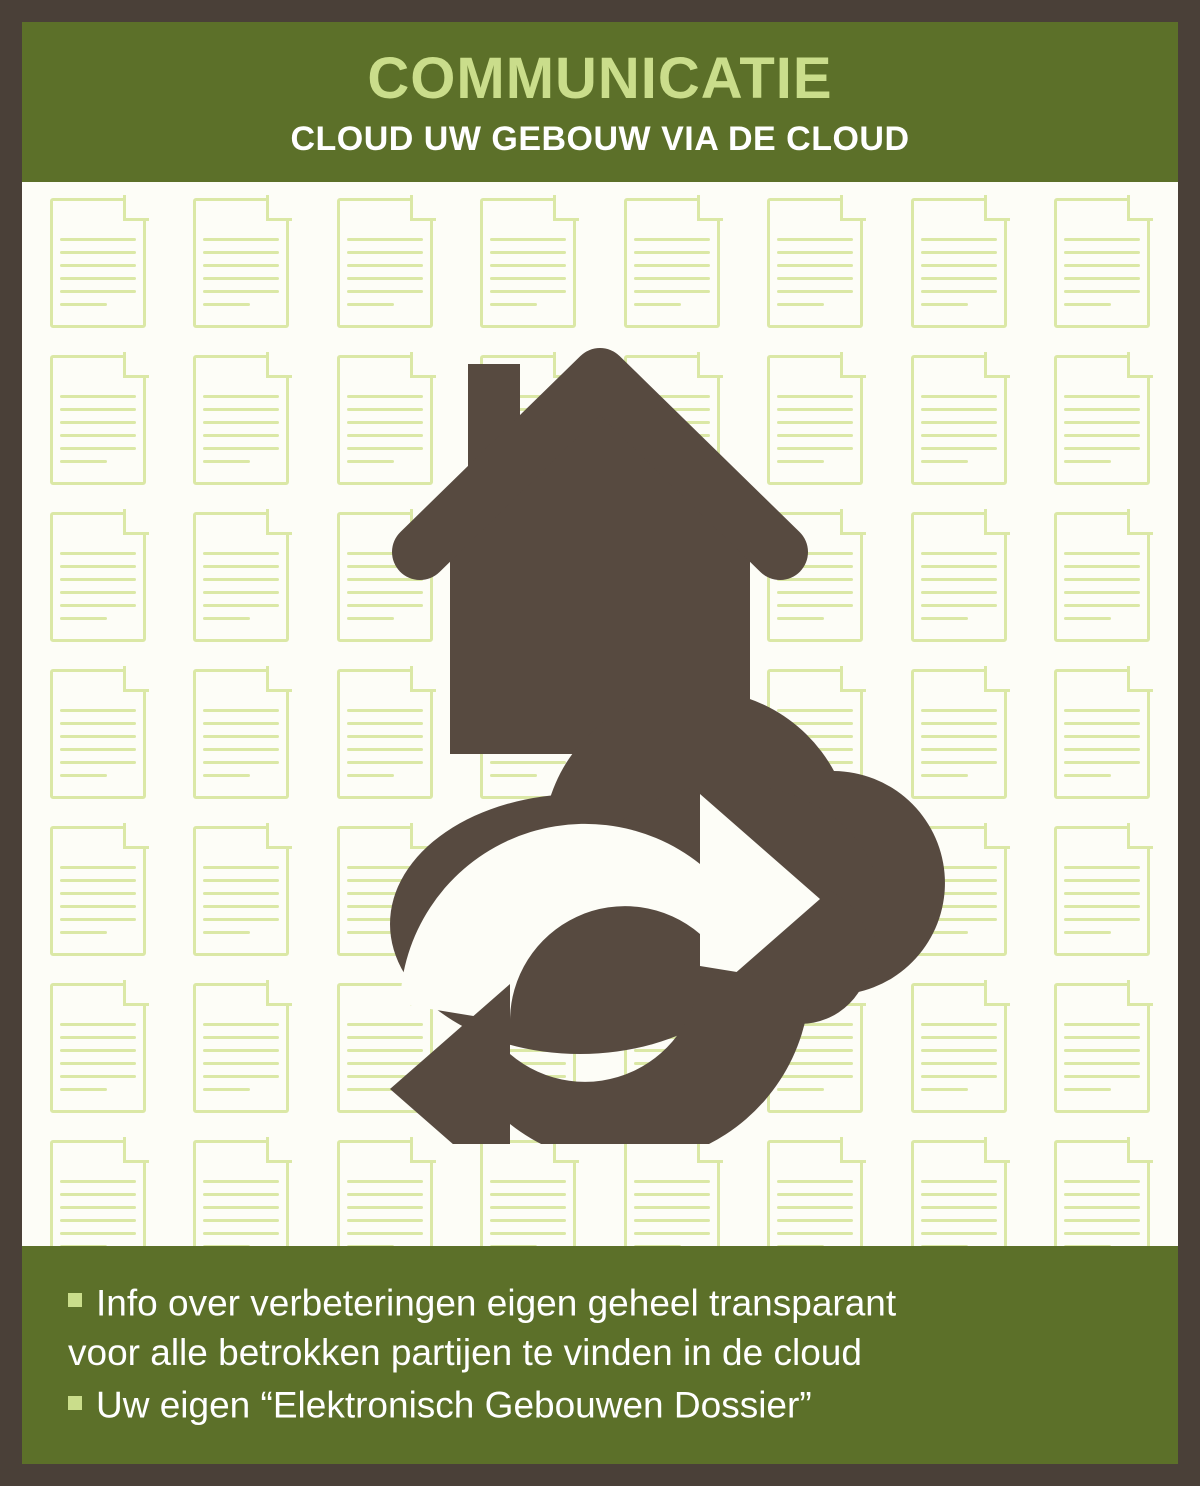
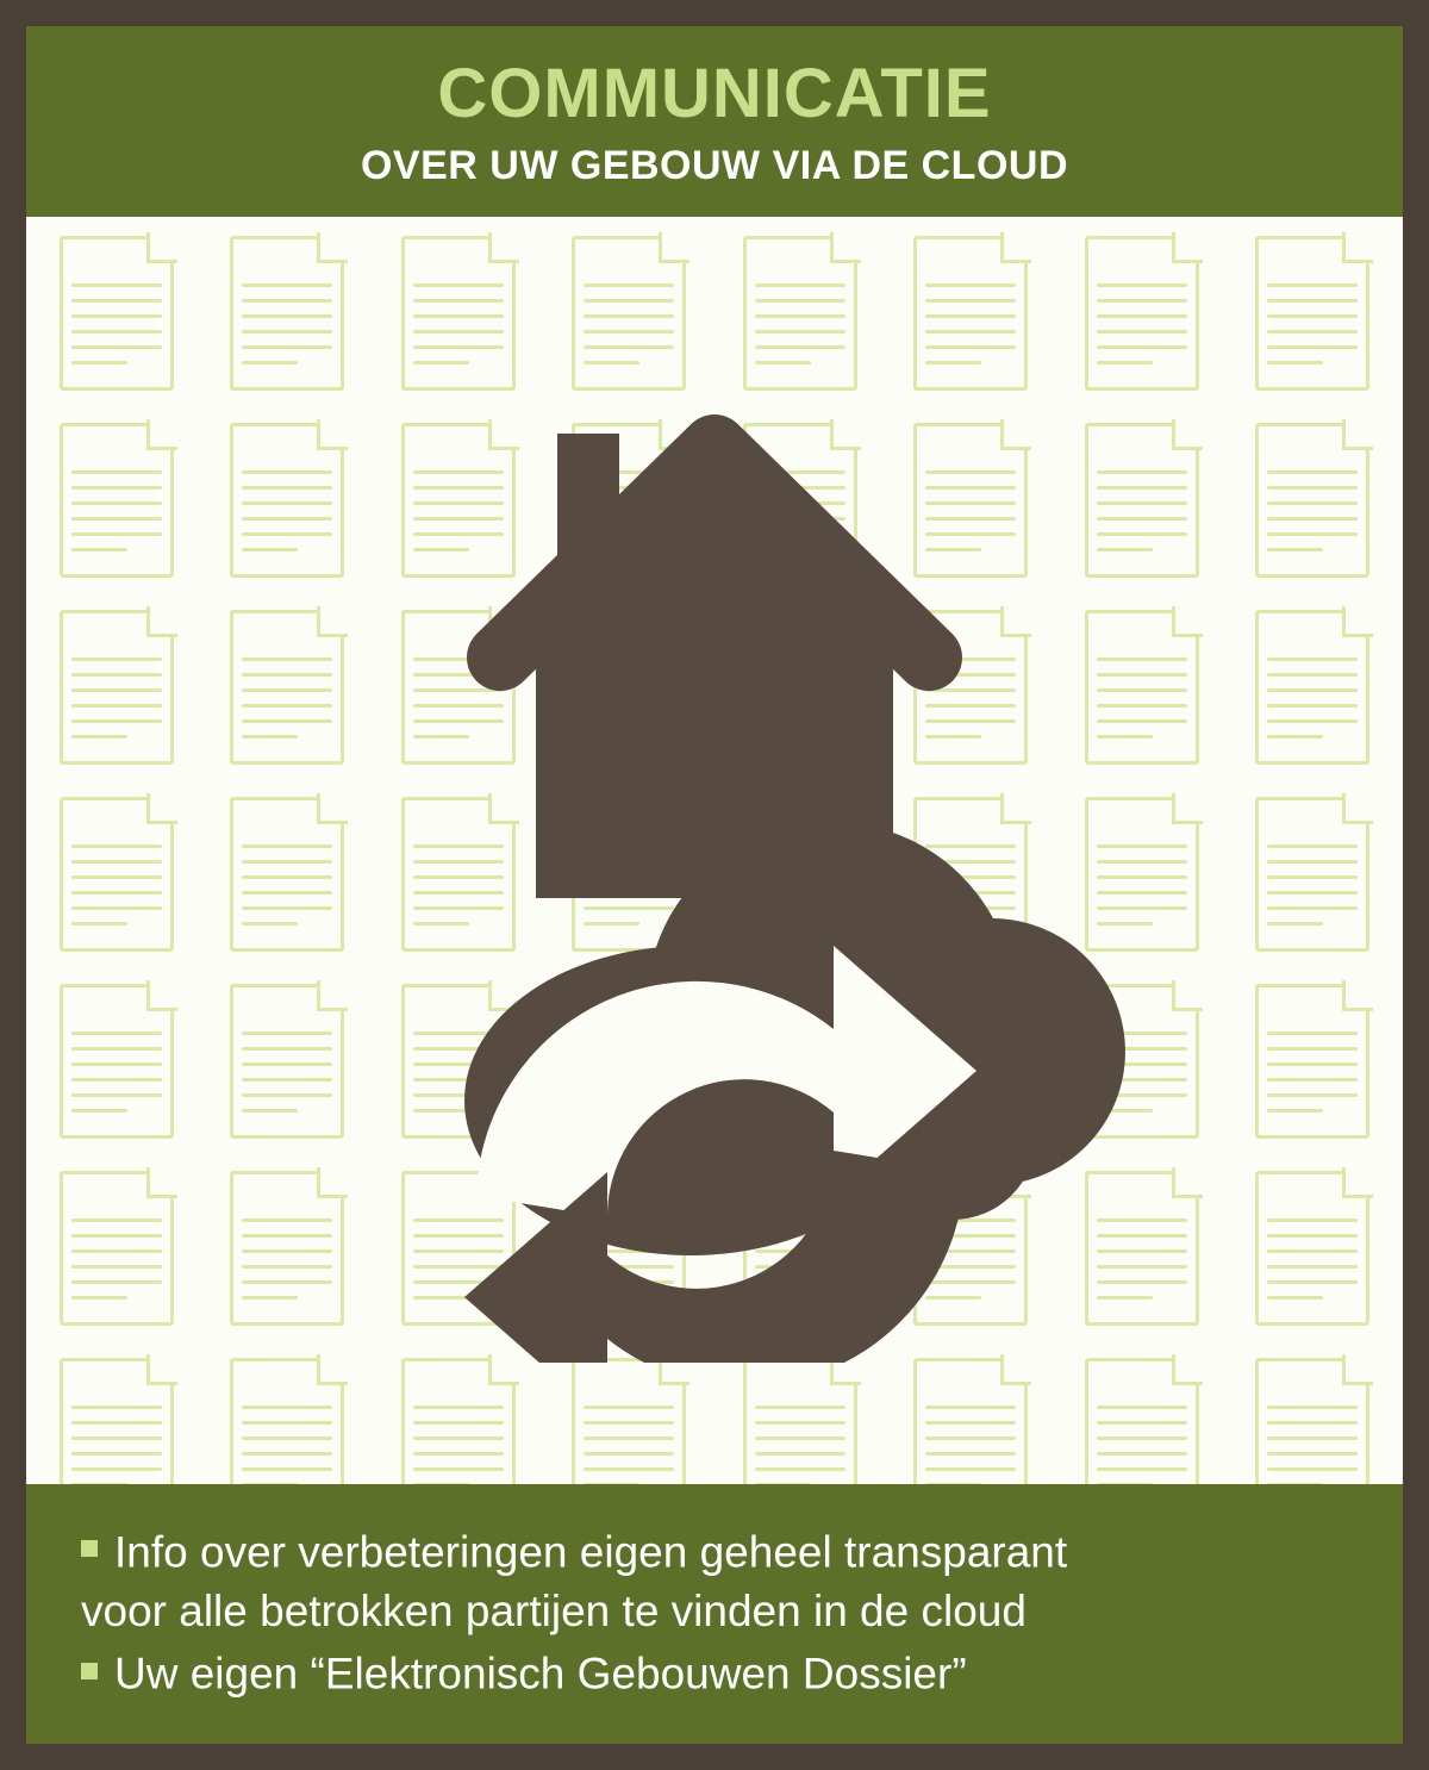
  COMMUNICATIE
- CLOUD UW GEBOUW VIA DE CLOUD
+ OVER UW GEBOUW VIA DE CLOUD
  Info over verbeteringen eigen geheel transparant
  voor alle betrokken partijen te vinden in de cloud
  Uw eigen “Elektronisch Gebouwen Dossier”
